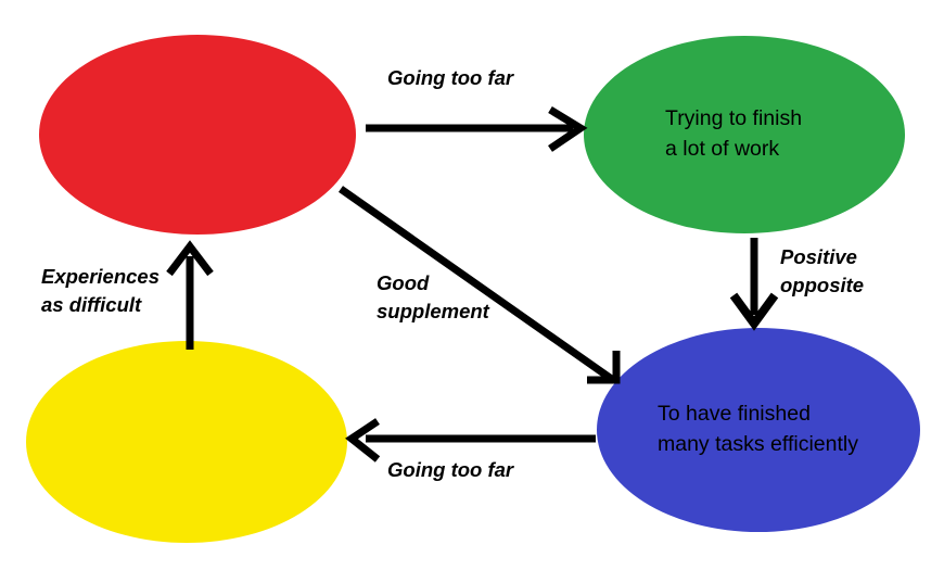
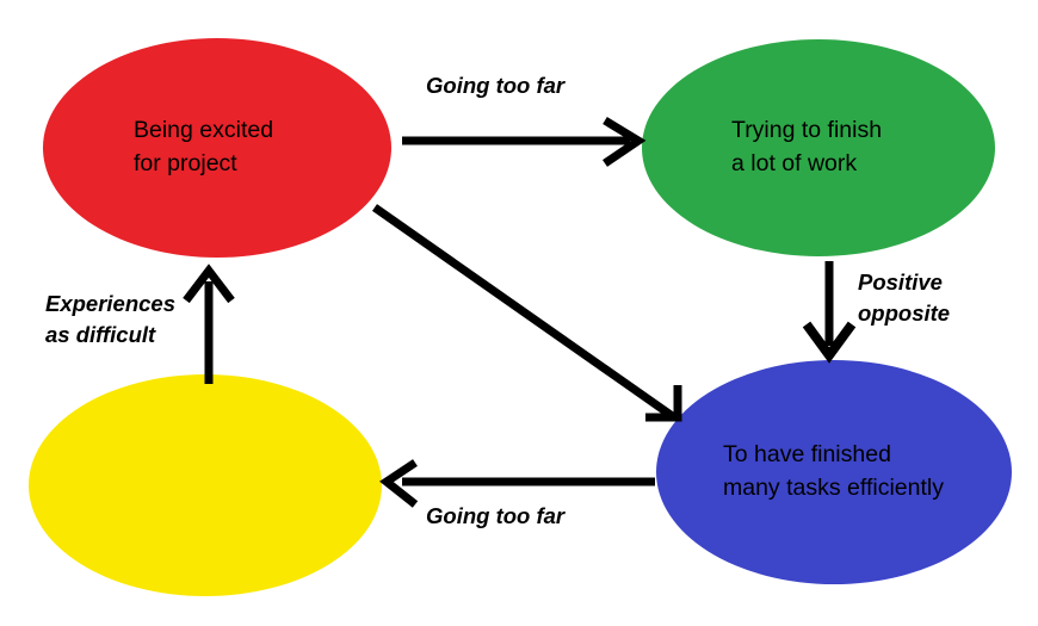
+ Being excited
+ for project
  Trying to finish
  a lot of work
  To have finished
  many tasks efficiently
  Going too far
  Positive
  opposite
  Going too far
  Experiences
  as difficult
- Good
- supplement
